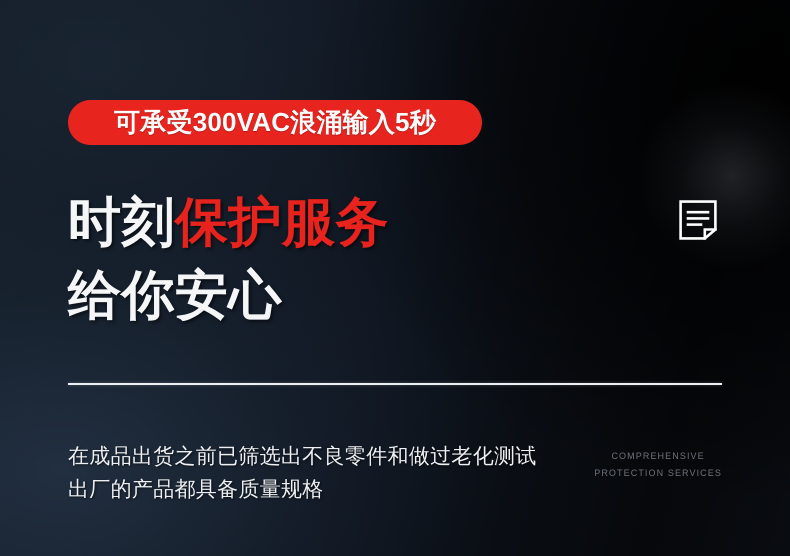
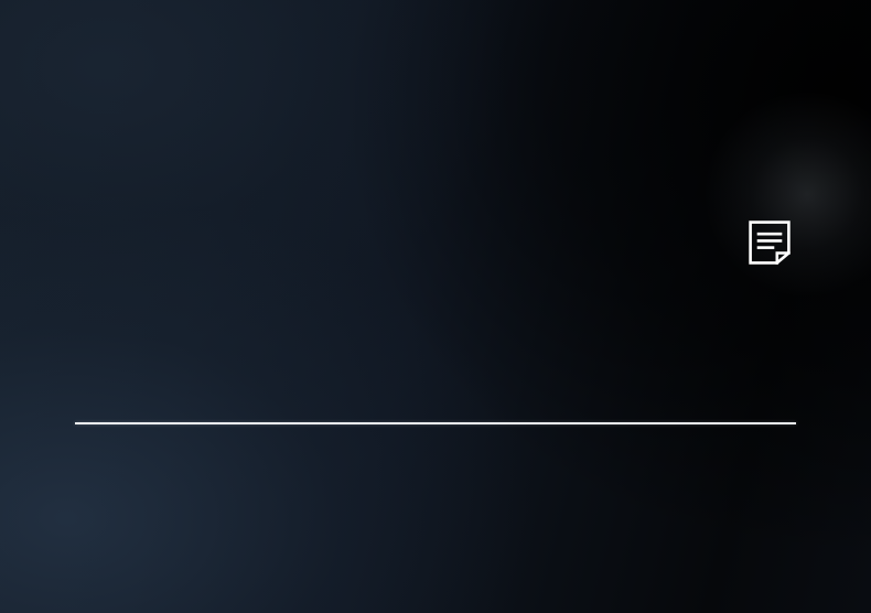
- 可承受300VAC浪涌输入5秒
- 时刻保护服务
- 给你安心
- 在成品出货之前已筛选出不良零件和做过老化测试
- 出厂的产品都具备质量规格
- COMPREHENSIVE
- PROTECTION SERVICES
